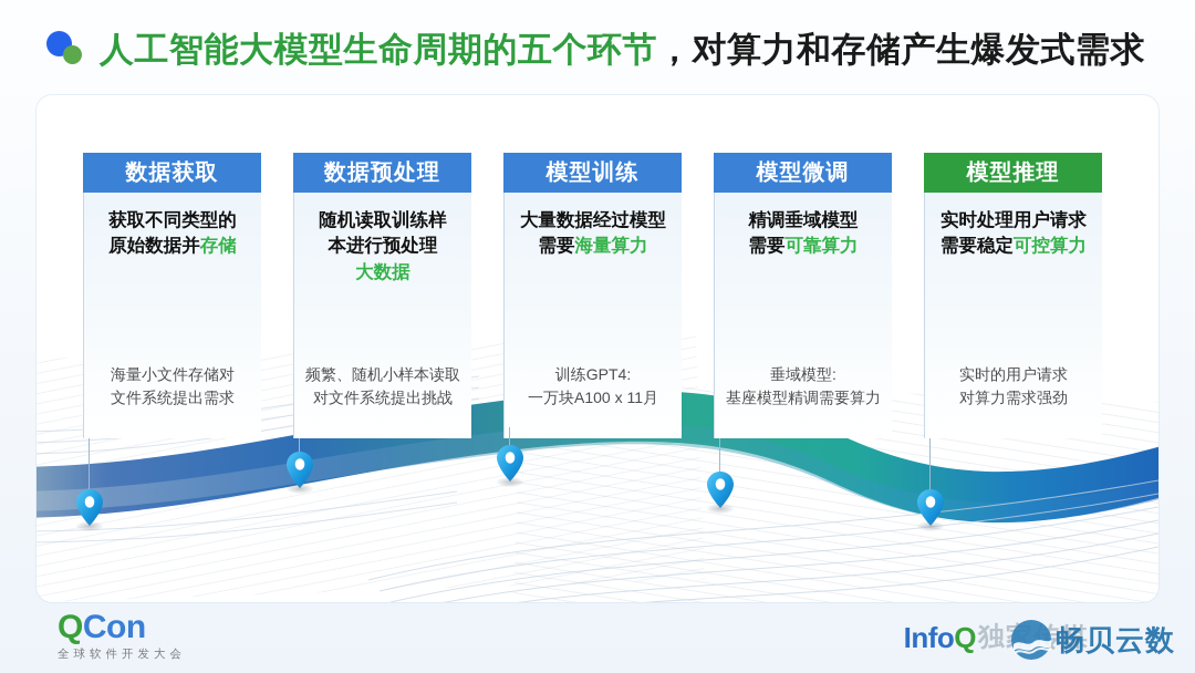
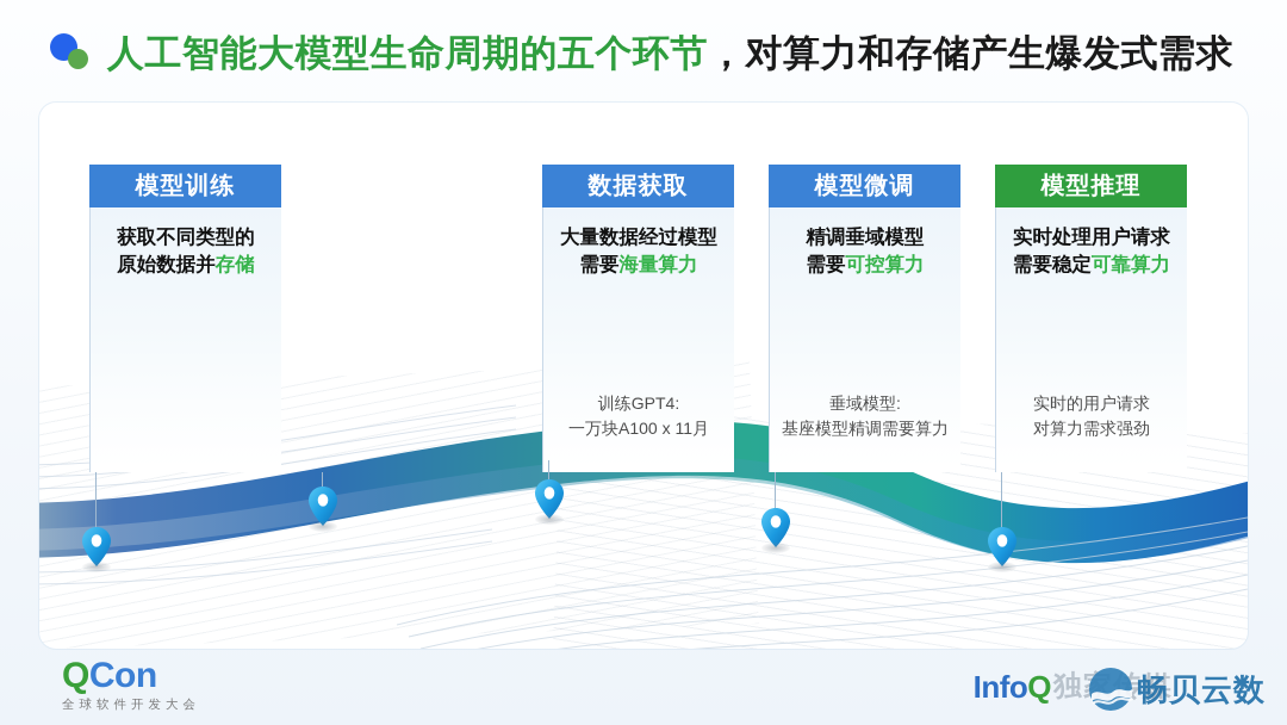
  人工智能大模型生命周期的五个环节，对算力和存储产生爆发式需求
- 数据获取
+ 模型训练
  获取不同类型的
  原始数据并存储
- 海量小文件存储对
- 文件系统提出需求
- 数据预处理
- 随机读取训练样
- 本进行预处理
- 大数据
- 频繁、随机小样本读取
- 对文件系统提出挑战
- 模型训练
+ 数据获取
  大量数据经过模型
  需要海量算力
  训练GPT4:
  一万块A100 x 11月
  模型微调
  精调垂域模型
- 需要可靠算力
+ 需要可控算力
  垂域模型:
  基座模型精调需要算力
  模型推理
  实时处理用户请求
- 需要稳定可控算力
+ 需要稳定可靠算力
  实时的用户请求
  对算力需求强劲
  QCon
  全球软件开发大会
  InfoQ
  畅贝云数
